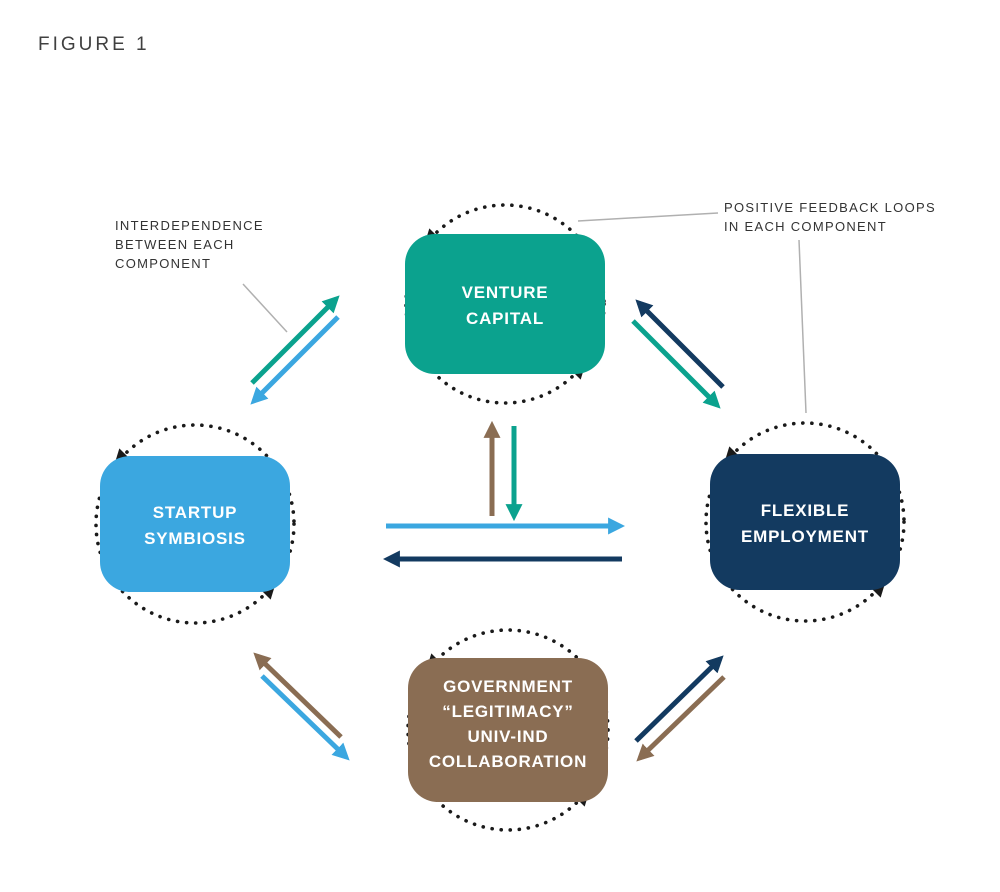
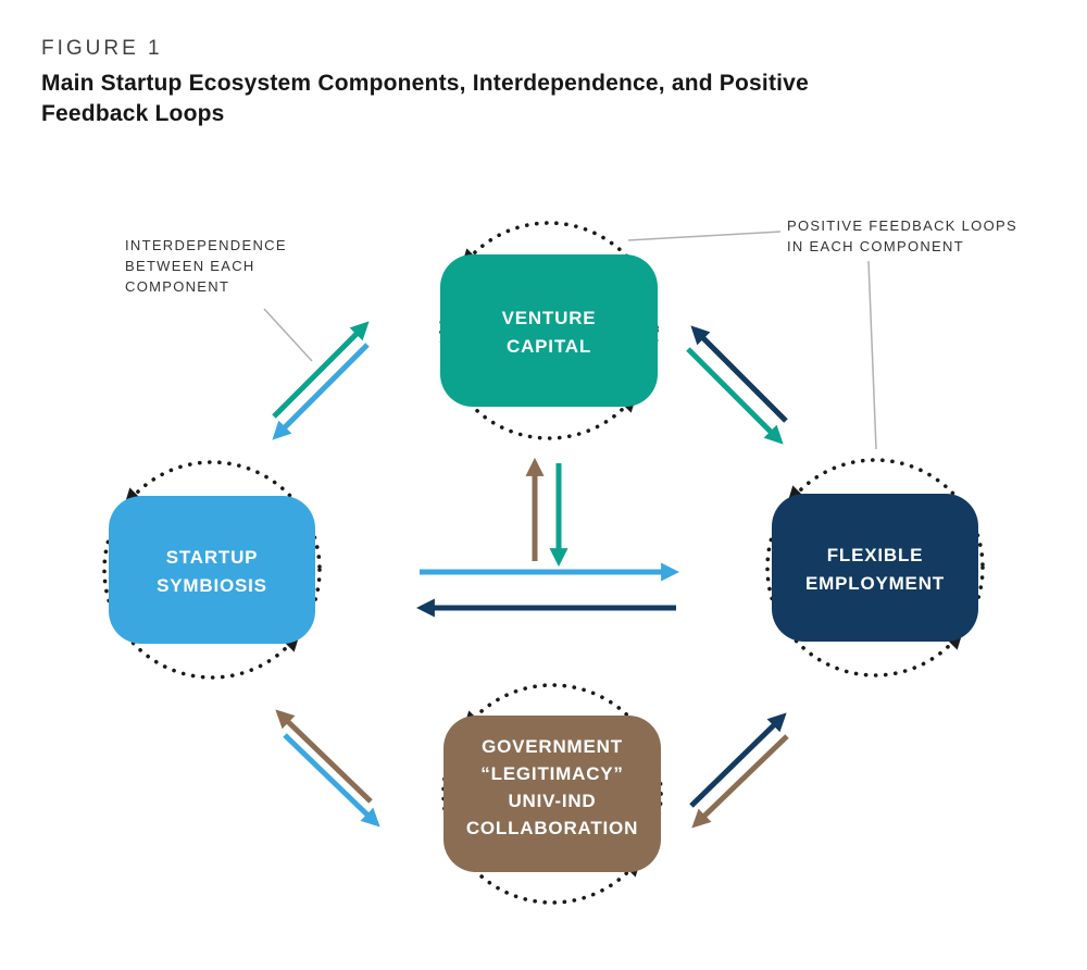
  FIGURE 1
+ Main Startup Ecosystem Components, Interdependence, and Positive
+ Feedback Loops
  VENTURE
  CAPITAL
  STARTUP
  SYMBIOSIS
  FLEXIBLE
  EMPLOYMENT
  GOVERNMENT
  “LEGITIMACY”
  UNIV-IND
  COLLABORATION
  INTERDEPENDENCE
  BETWEEN EACH
  COMPONENT
  POSITIVE FEEDBACK LOOPS
  IN EACH COMPONENT
